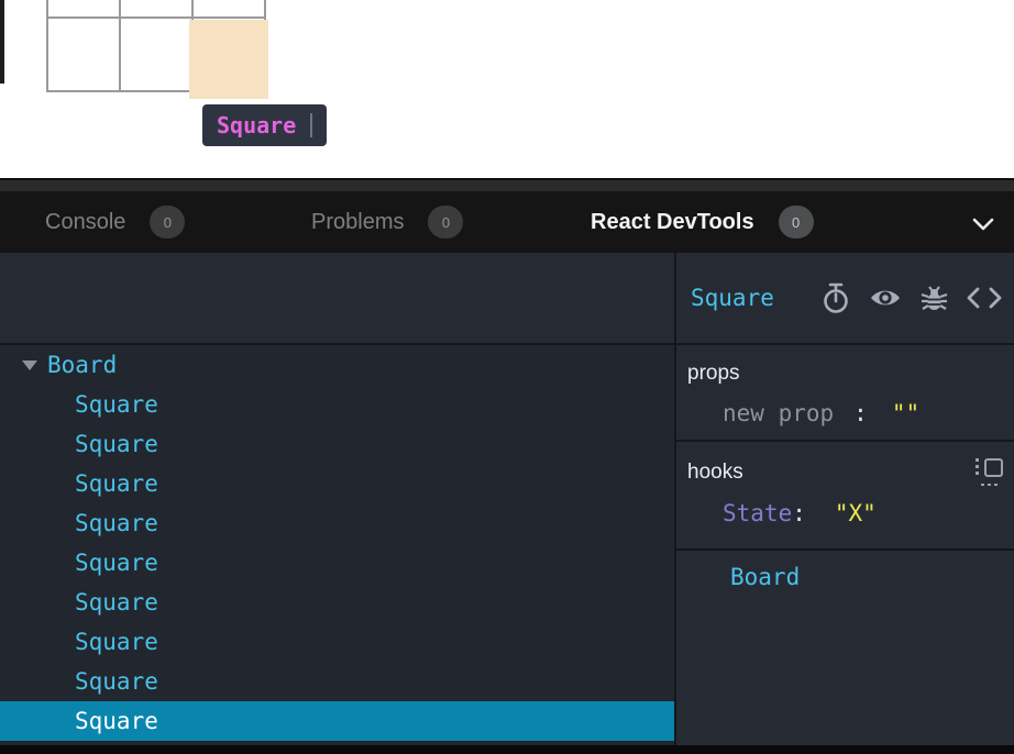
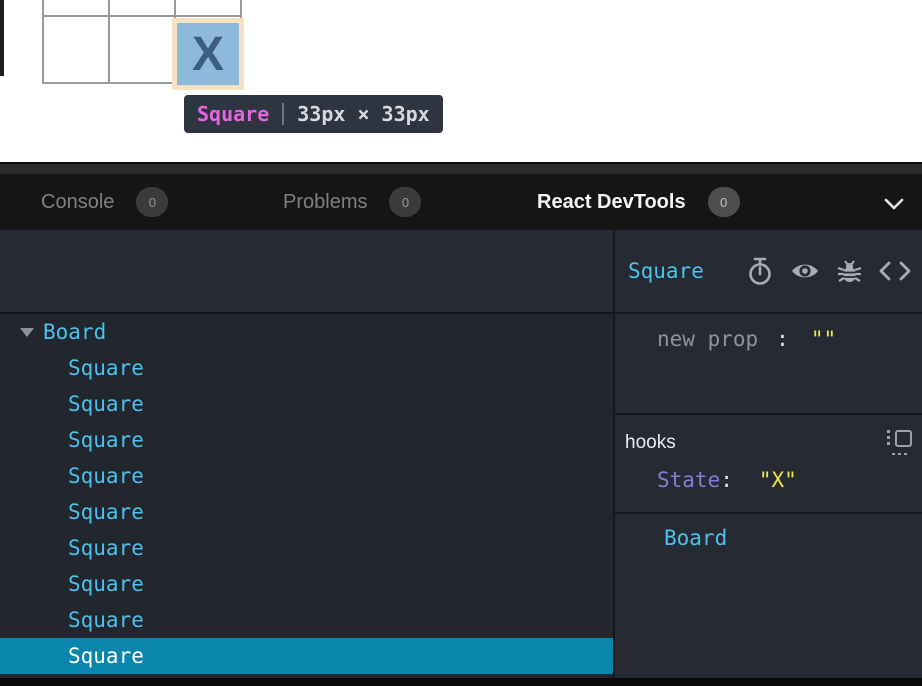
+ X
  Square
+ 33px × 33px
  Console
  0
  Problems
  0
  React DevTools
  0
  Square
  Board
  Square
  Square
  Square
  Square
  Square
  Square
  Square
  Square
  Square
- props
  new prop
  :
  ""
  hooks
  State
  :
  "X"
  Board
